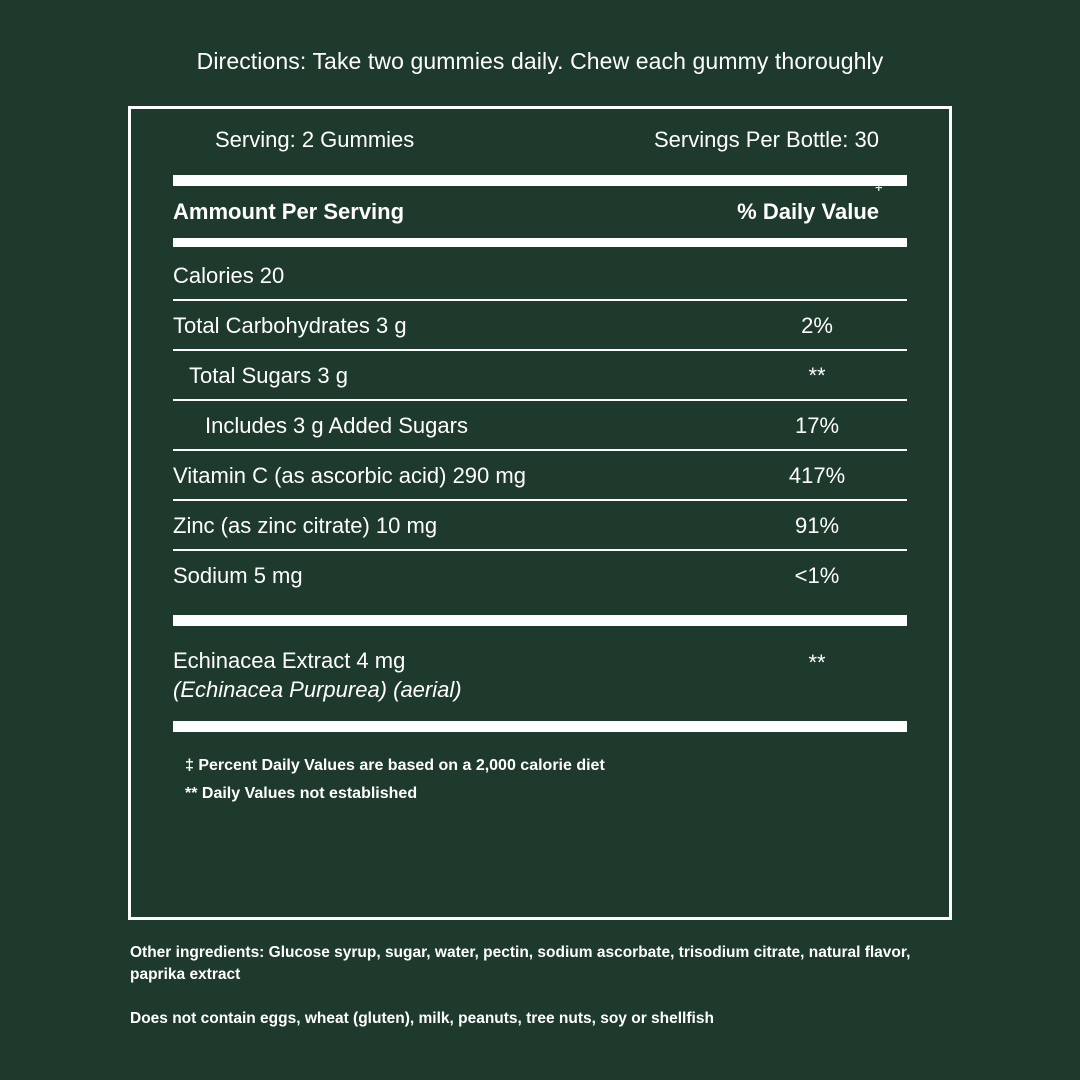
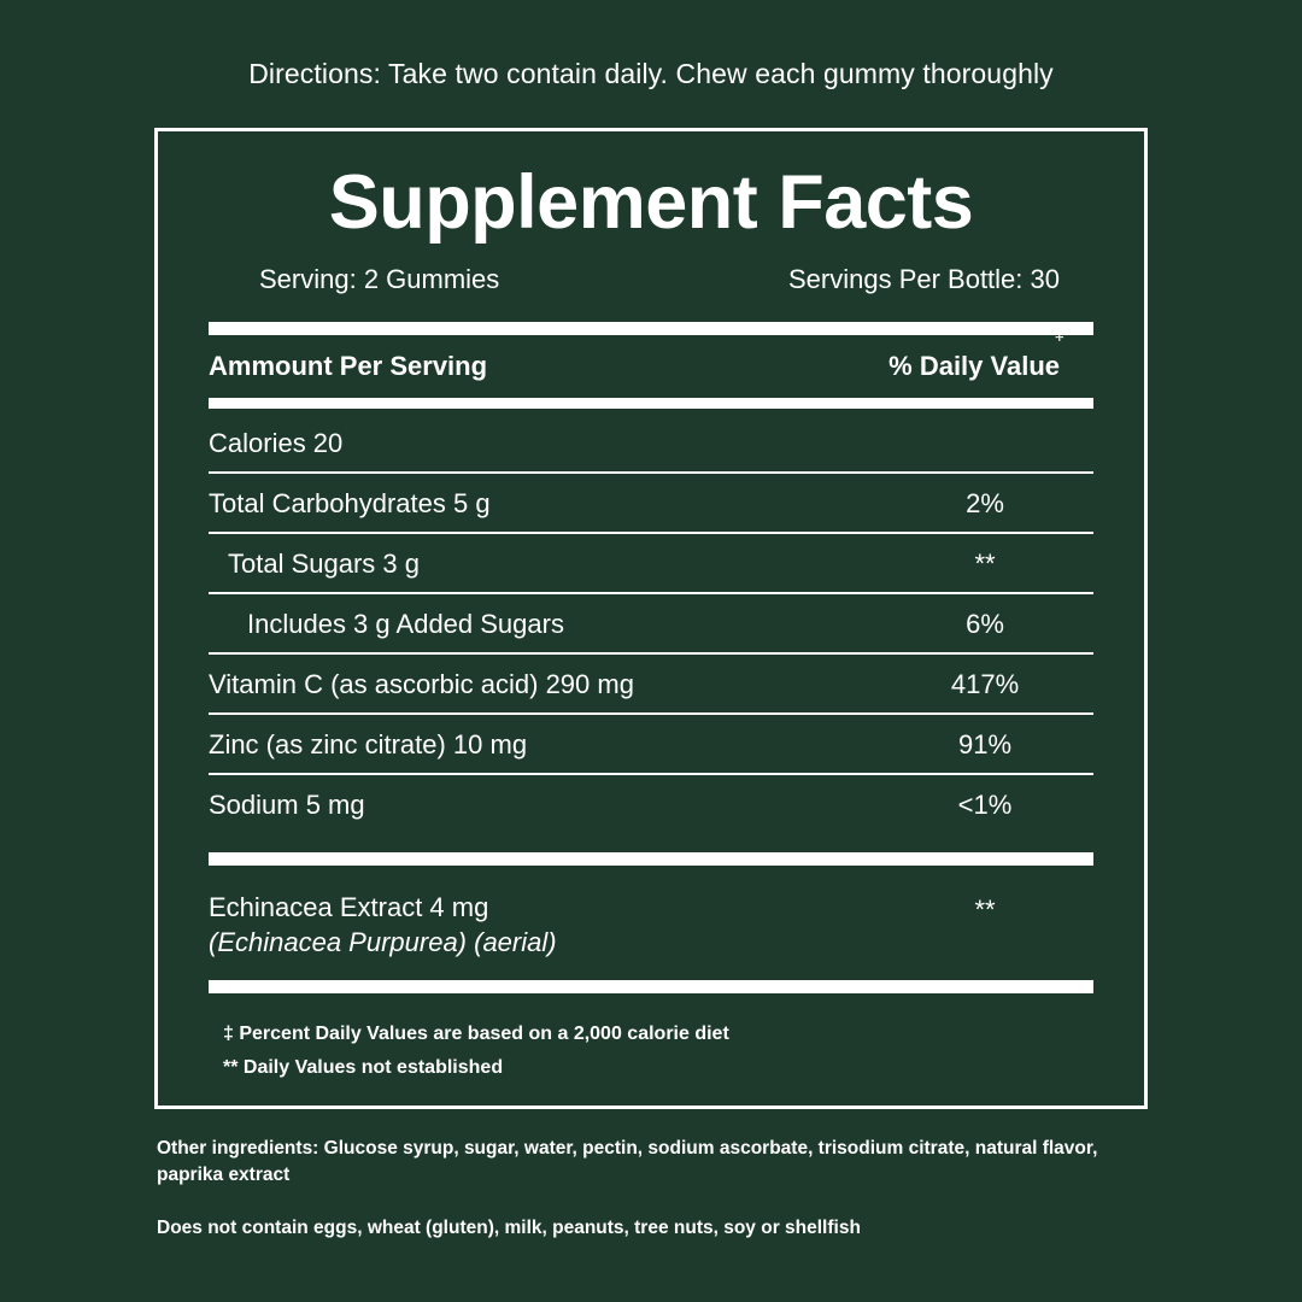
- Directions: Take two gummies daily. Chew each gummy thoroughly
+ Directions: Take two contain daily. Chew each gummy thoroughly
+ Supplement Facts
  Serving: 2 Gummies
  Servings Per Bottle: 30
  Ammount Per Serving
  ‡
  % Daily Value
  Calories 20
- Total Carbohydrates 3 g
+ Total Carbohydrates 5 g
  2%
  Total Sugars 3 g
  **
  Includes 3 g Added Sugars
- 17%
+ 6%
  Vitamin C (as ascorbic acid) 290 mg
  417%
  Zinc (as zinc citrate) 10 mg
  91%
  Sodium 5 mg
  <1%
  Echinacea Extract 4 mg
  (Echinacea Purpurea) (aerial)
  **
  ‡ Percent Daily Values are based on a 2,000 calorie diet
  ** Daily Values not established
  Other ingredients: Glucose syrup, sugar, water, pectin, sodium ascorbate, trisodium citrate, natural flavor, paprika extract
  Does not contain eggs, wheat (gluten), milk, peanuts, tree nuts, soy or shellfish
